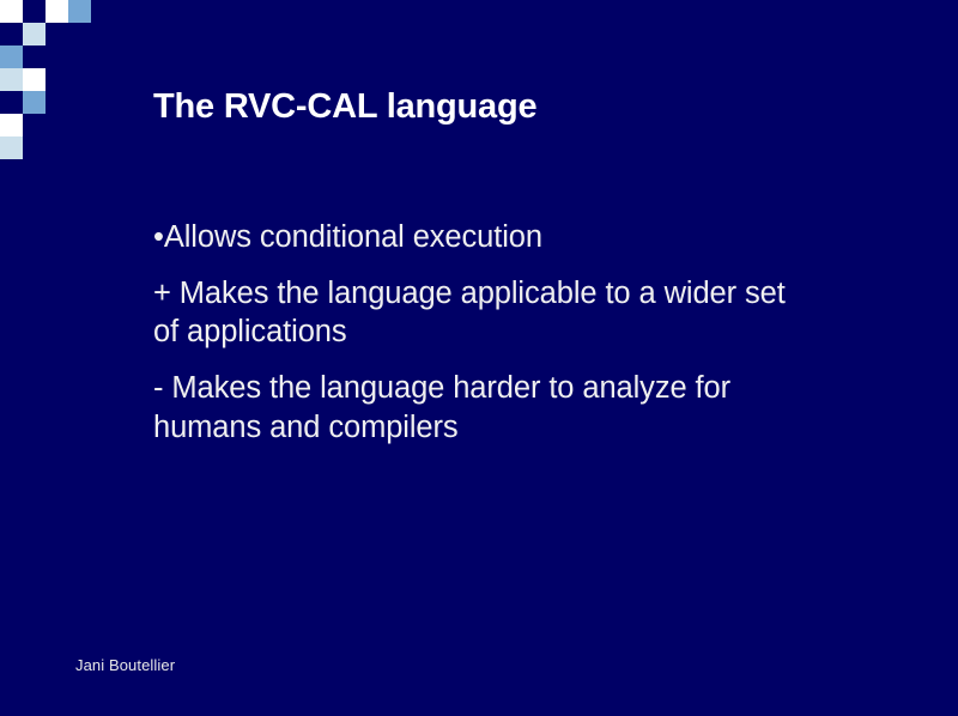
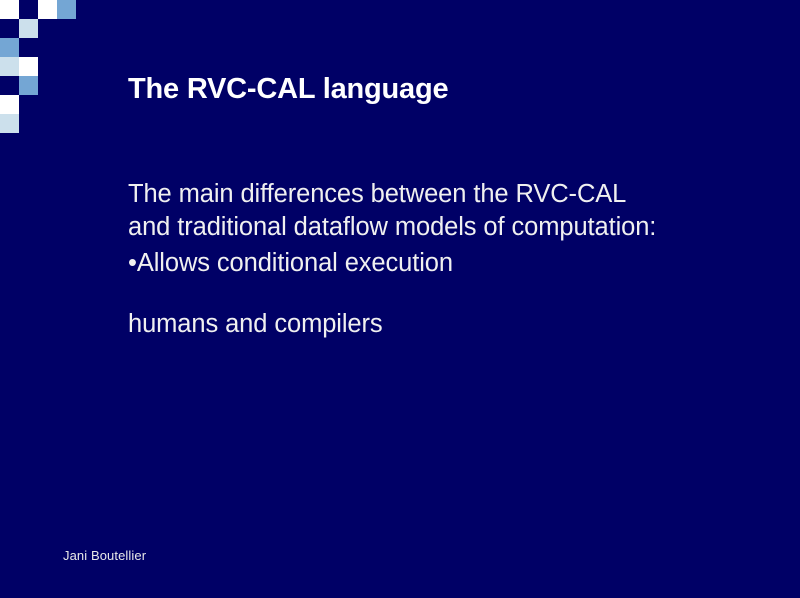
  The RVC-CAL language
+ The main differences between the RVC-CAL
+ and traditional dataflow models of computation:
  •Allows conditional execution
- + Makes the language applicable to a wider set
- of applications
- - Makes the language harder to analyze for
  humans and compilers
  Jani Boutellier
